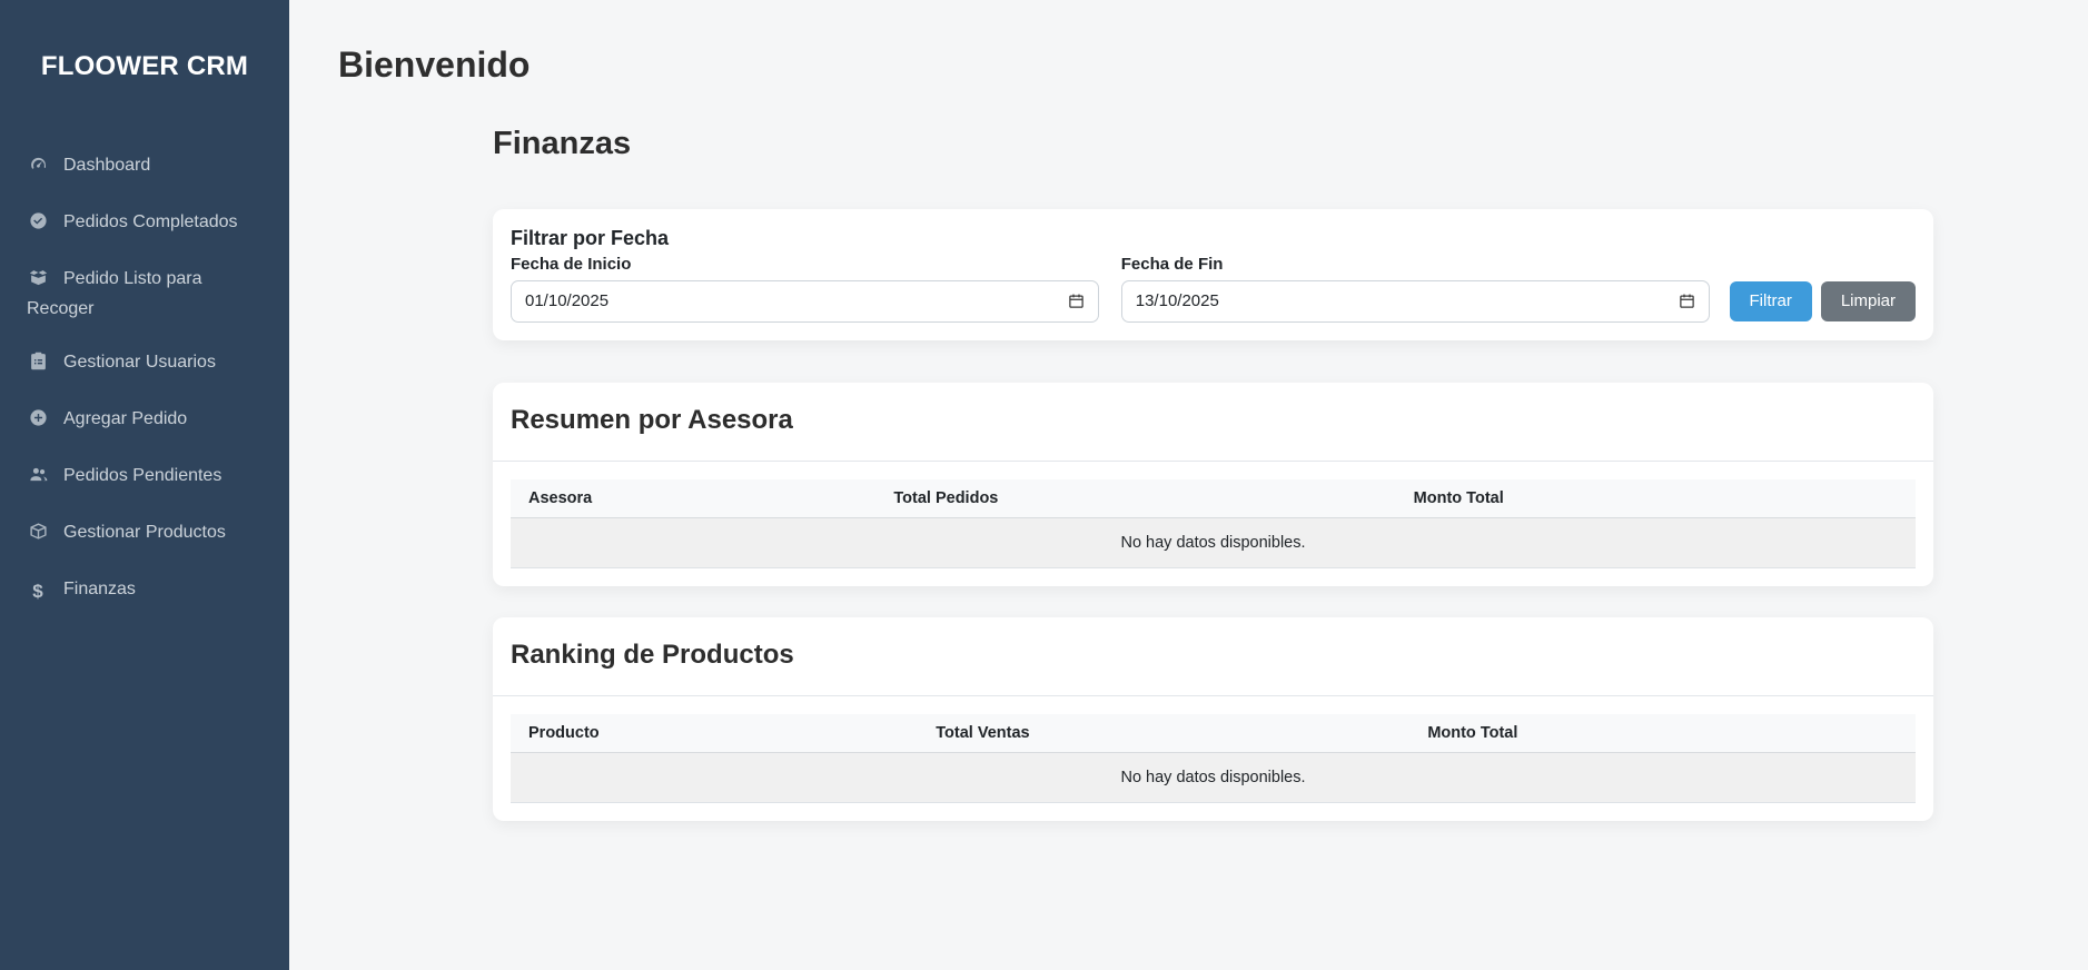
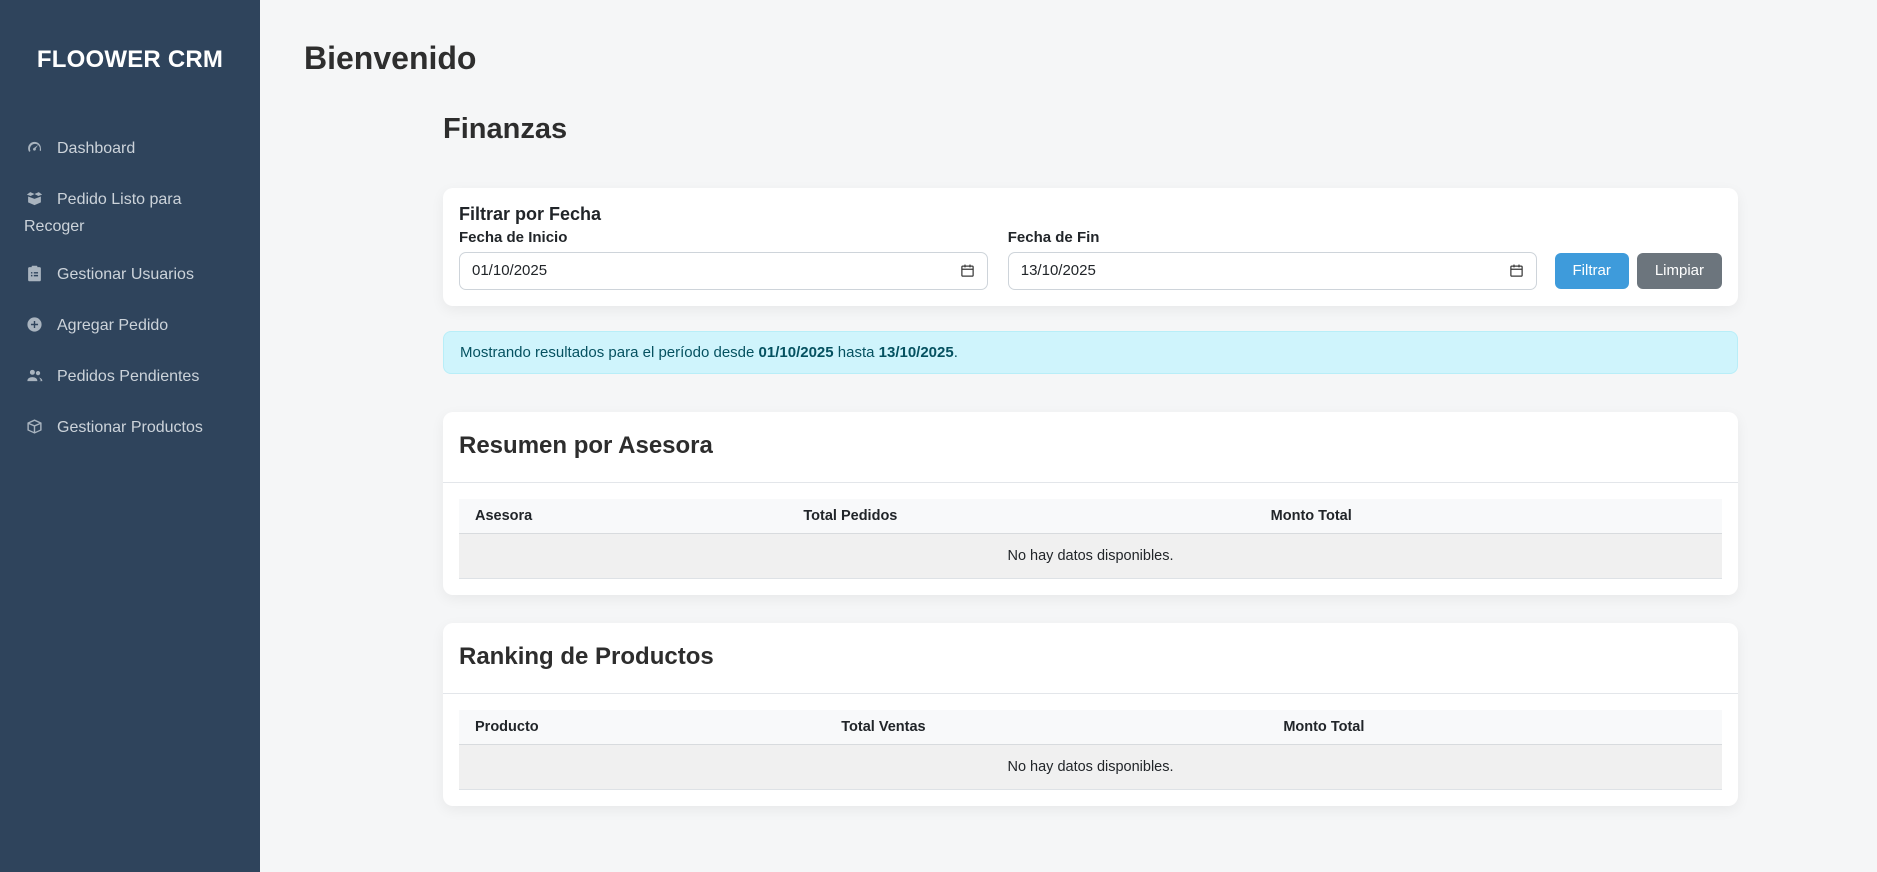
  FLOOWER CRM
  Dashboard
- Pedidos Completados
  Pedido Listo para Recoger
  Gestionar Usuarios
  Agregar Pedido
  Pedidos Pendientes
  Gestionar Productos
- $ Finanzas
  Bienvenido
  Finanzas
  Filtrar por Fecha
  Fecha de Inicio
  01/10/2025
  Fecha de Fin
  13/10/2025
  Filtrar
  Limpiar
+ Mostrando resultados para el período desde 01/10/2025 hasta 13/10/2025.
  Resumen por Asesora
  Asesora	Total Pedidos	Monto Total
  No hay datos disponibles.
  Ranking de Productos
  Producto	Total Ventas	Monto Total
  No hay datos disponibles.
